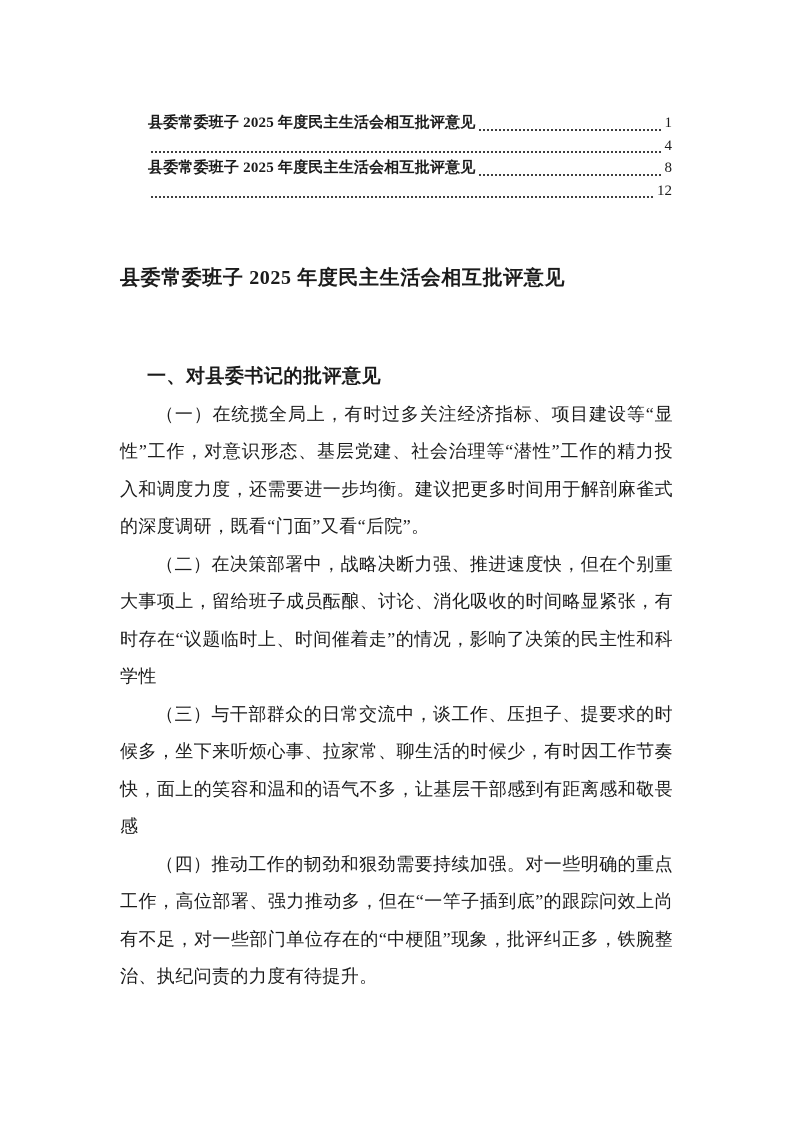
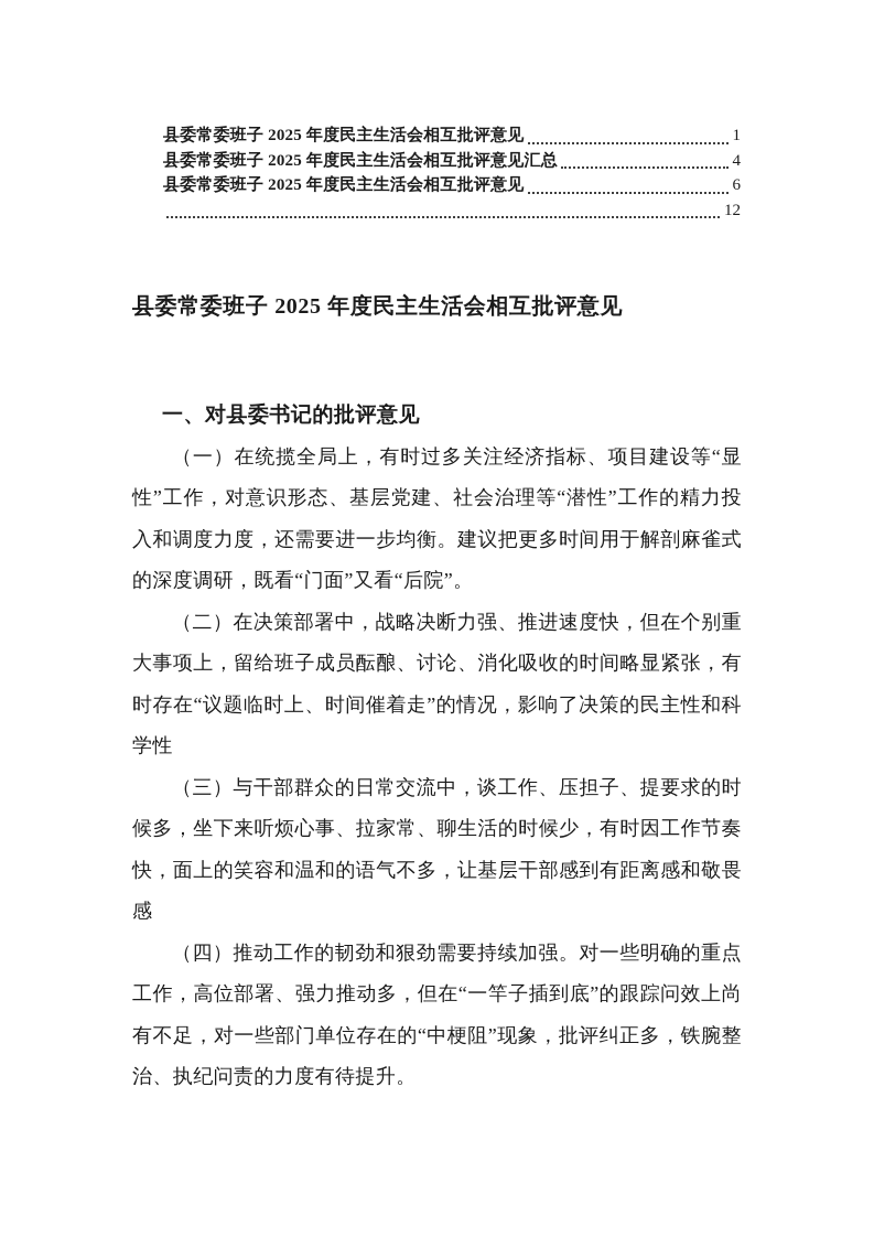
  县委常委班子 2025 年度民主生活会相互批评意见
  1
+ 县委常委班子 2025 年度民主生活会相互批评意见汇总
  4
  县委常委班子 2025 年度民主生活会相互批评意见
- 8
+ 6
  12
  县委常委班子 2025 年度民主生活会相互批评意见
  一、对县委书记的批评意见
  （一）在统揽全局上，有时过多关注经济指标、项目建设等“显性”工作，对意识形态、基层党建、社会治理等“潜性”工作的精力投入和调度力度，还需要进一步均衡。建议把更多时间用于解剖麻雀式的深度调研，既看“门面”又看“后院”。
  （二）在决策部署中，战略决断力强、推进速度快，但在个别重大事项上，留给班子成员酝酿、讨论、消化吸收的时间略显紧张，有时存在“议题临时上、时间催着走”的情况，影响了决策的民主性和科学性
  （三）与干部群众的日常交流中，谈工作、压担子、提要求的时候多，坐下来听烦心事、拉家常、聊生活的时候少，有时因工作节奏快，面上的笑容和温和的语气不多，让基层干部感到有距离感和敬畏感
  （四）推动工作的韧劲和狠劲需要持续加强。对一些明确的重点工作，高位部署、强力推动多，但在“一竿子插到底”的跟踪问效上尚有不足，对一些部门单位存在的“中梗阻”现象，批评纠正多，铁腕整治、执纪问责的力度有待提升。
